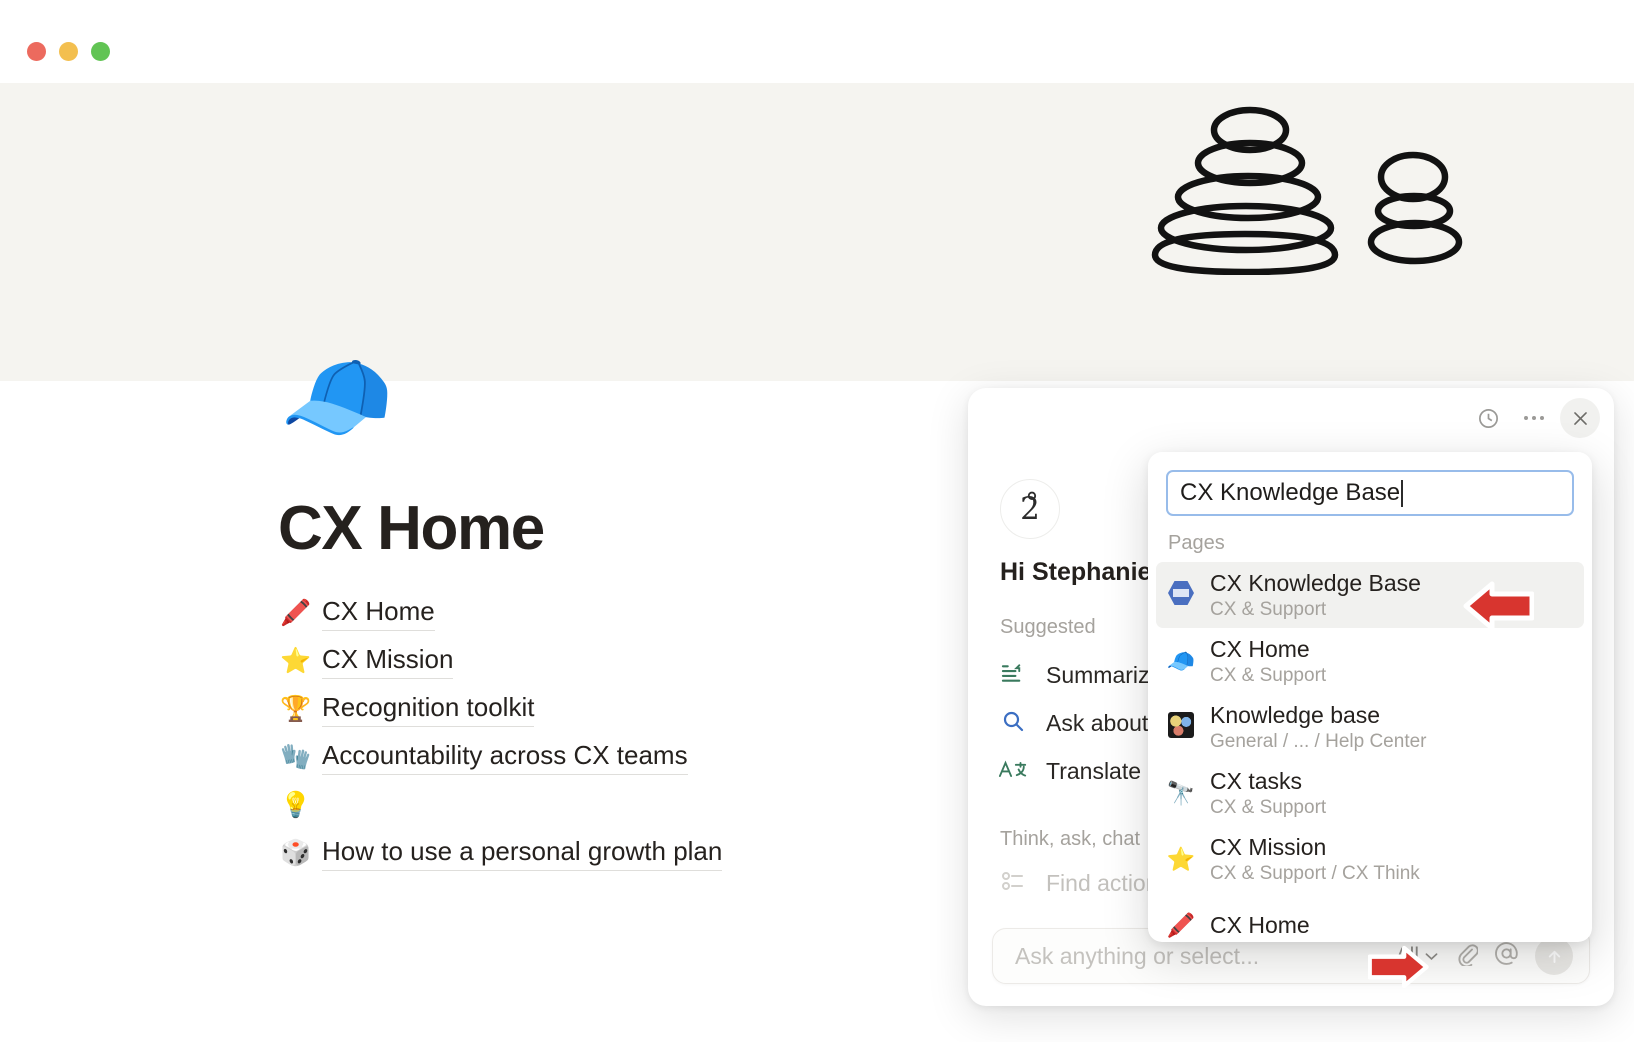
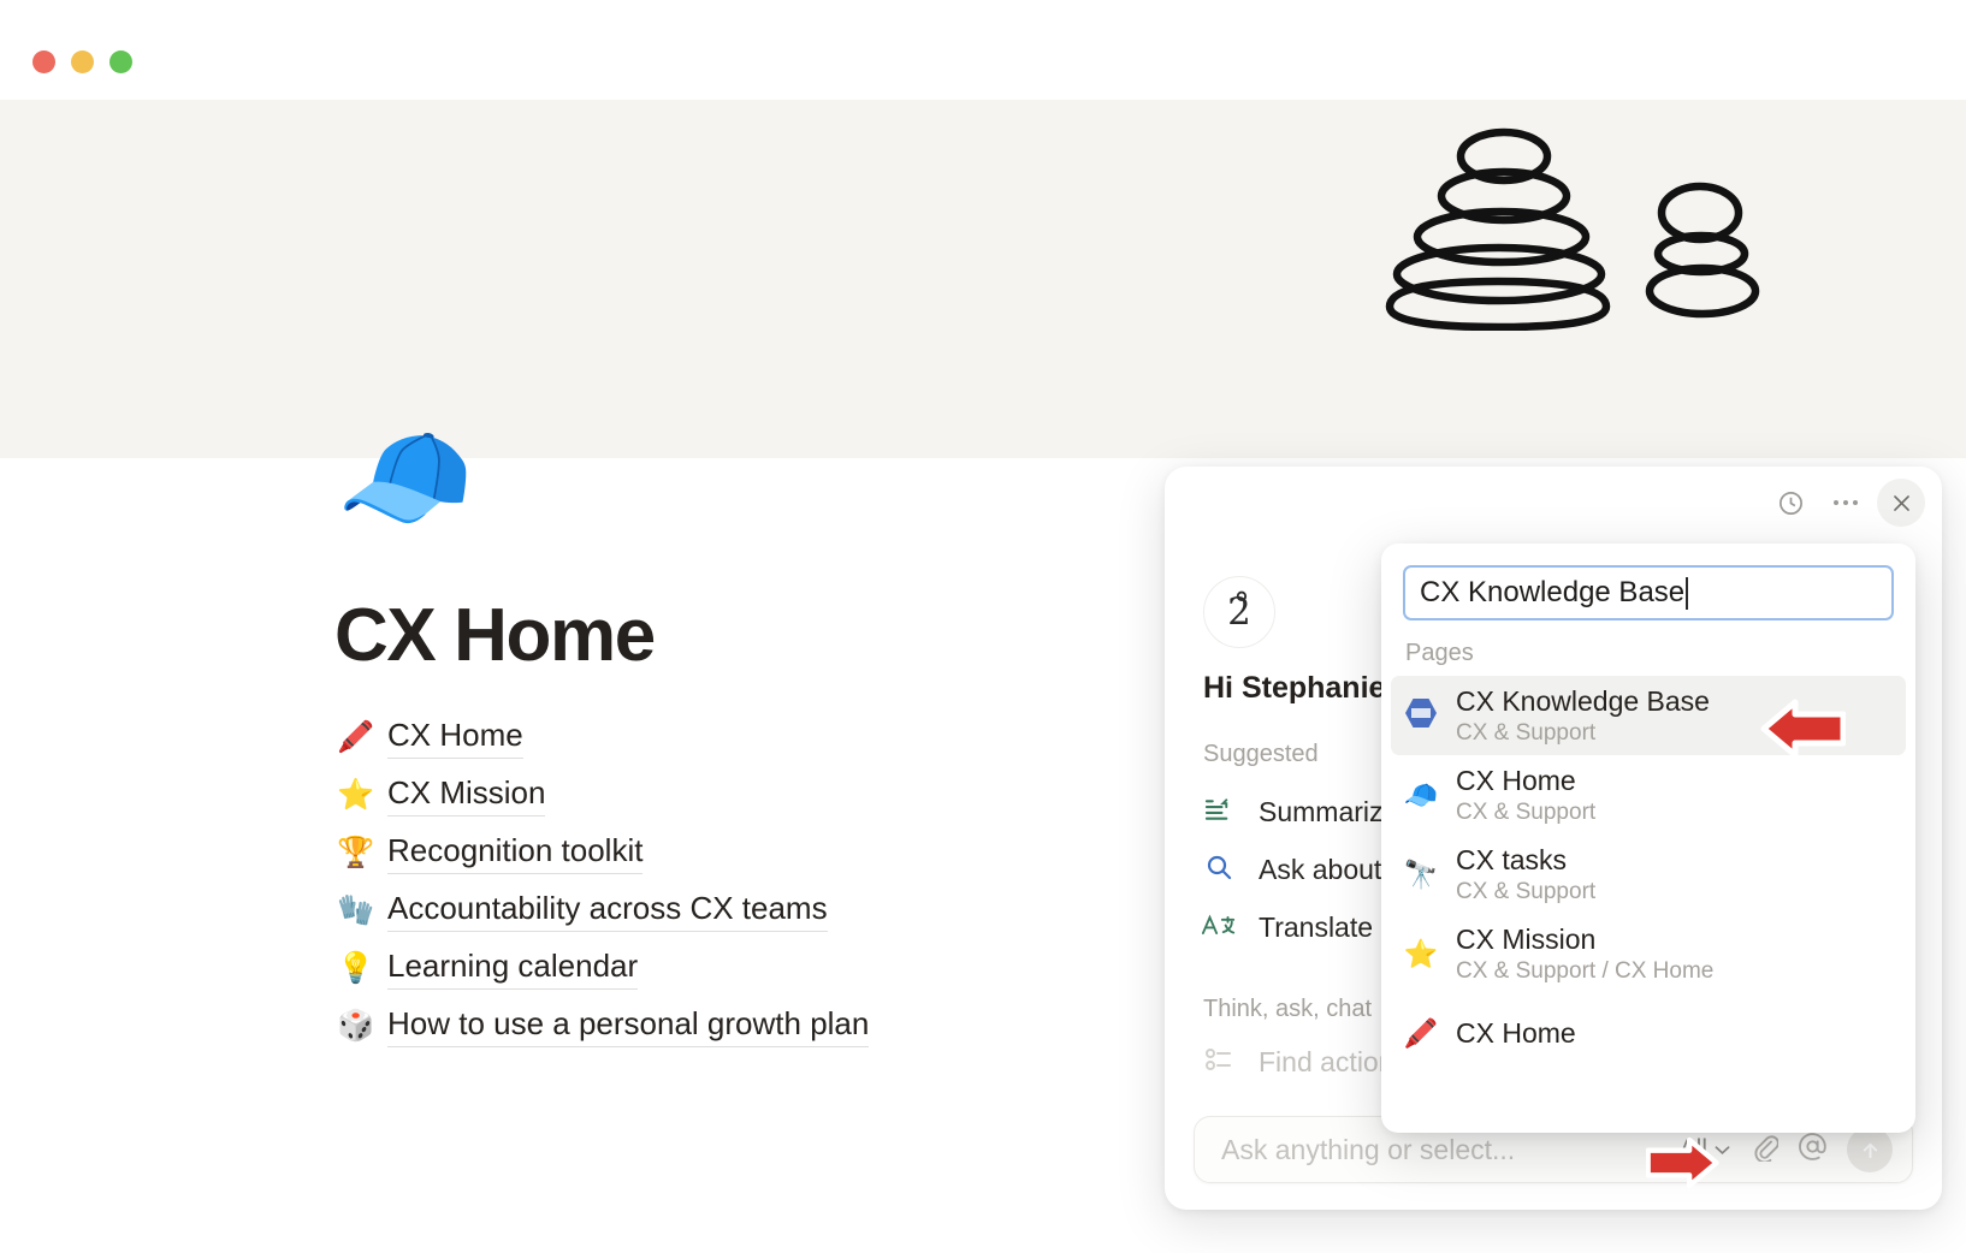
  🧢
  CX Home
  🖍️
  CX Home
  ⭐
  CX Mission
  🏆
  Recognition toolkit
  🧤
  Accountability across CX teams
  💡
+ Learning calendar
  🎲
  How to use a personal growth plan
  2̊
  Hi Stephanie
  Suggested
  Summariz
  Ask about
  Translate
  Think, ask, chat
  Find actio
  Ask anything or select...
  CX Knowledge Base
  Pages
  CX Knowledge Base
  CX & Support
  🧢
  CX Home
  CX & Support
- Knowledge base
- General / ... / Help Center
  🔭
  CX tasks
  CX & Support
  ⭐
  CX Mission
- CX & Support / CX Think
+ CX & Support / CX Home
  🖍️
  CX Home
